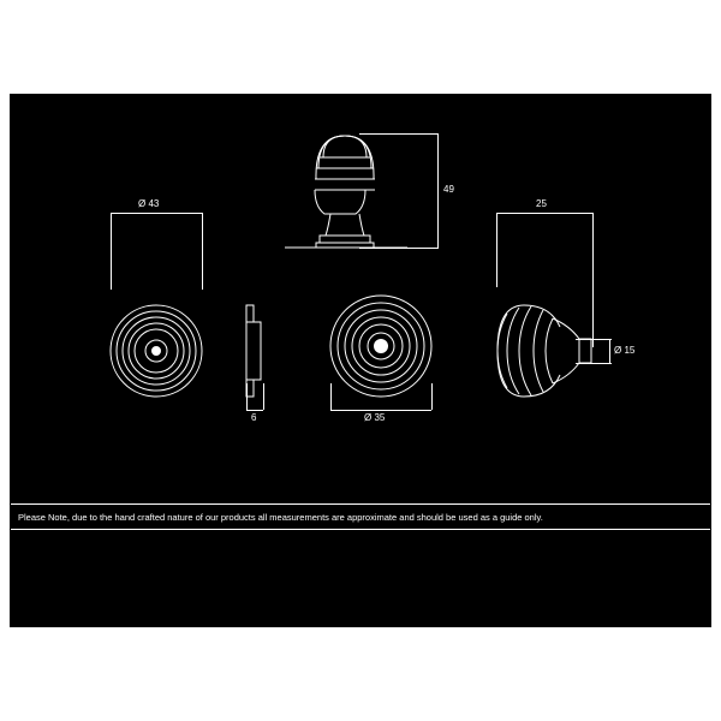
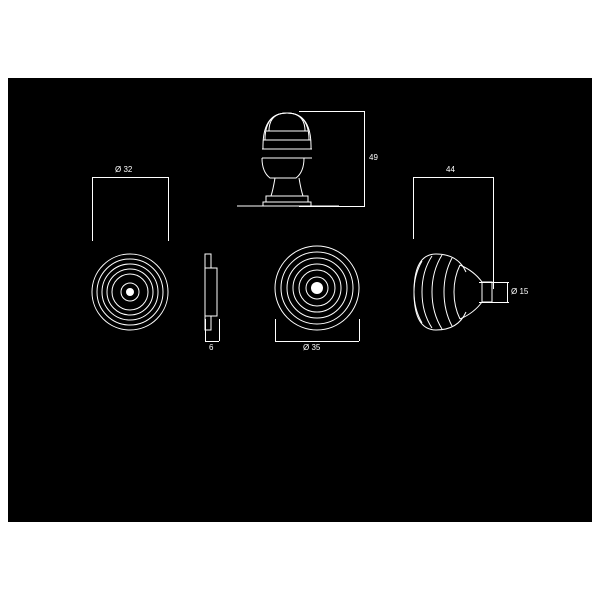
  49
- Ø 43
+ Ø 32
  6
  Ø 35
- 25
+ 44
  Ø 15
- Please Note, due to the hand crafted nature of our products all measurements are approximate and should be used as a guide only.
